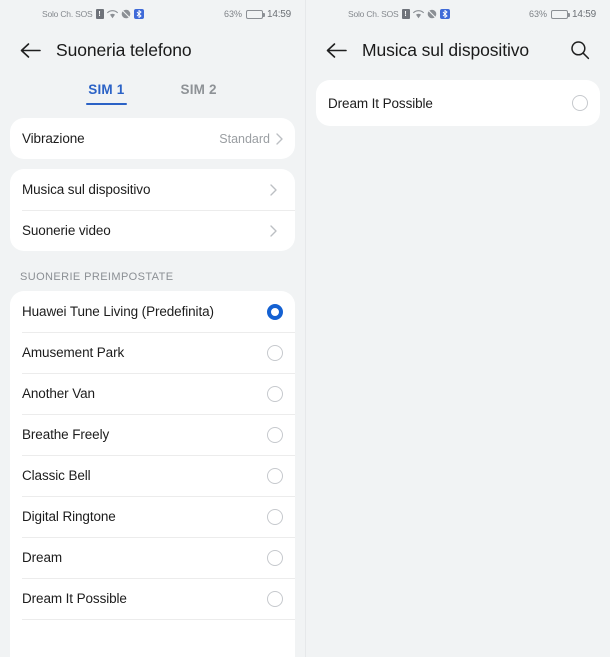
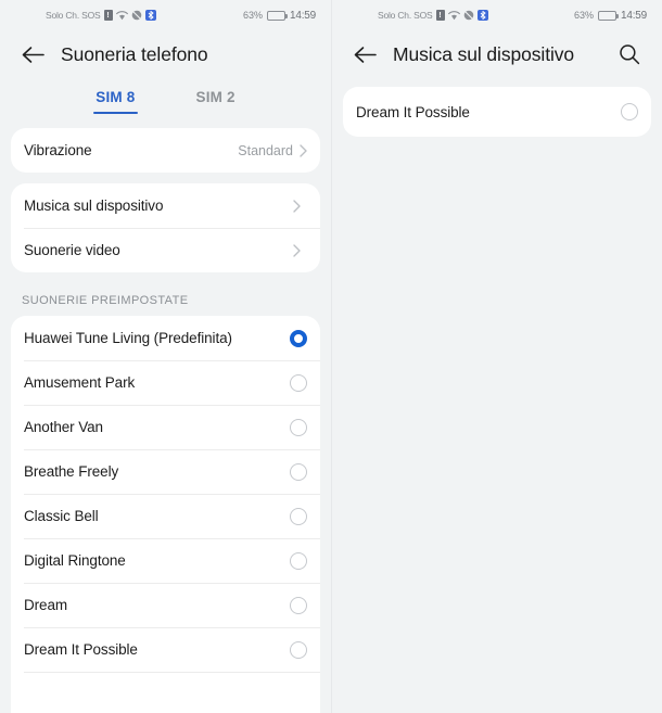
  Solo Ch. SOS
  63%
  14:59
  Suoneria telefono
- SIM 1
+ SIM 8
  SIM 2
  Vibrazione
  Standard
  Musica sul dispositivo
  Suonerie video
  SUONERIE PREIMPOSTATE
  Huawei Tune Living (Predefinita)
  Amusement Park
  Another Van
  Breathe Freely
  Classic Bell
  Digital Ringtone
  Dream
  Dream It Possible
  Solo Ch. SOS
  63%
  14:59
  Musica sul dispositivo
  Dream It Possible
